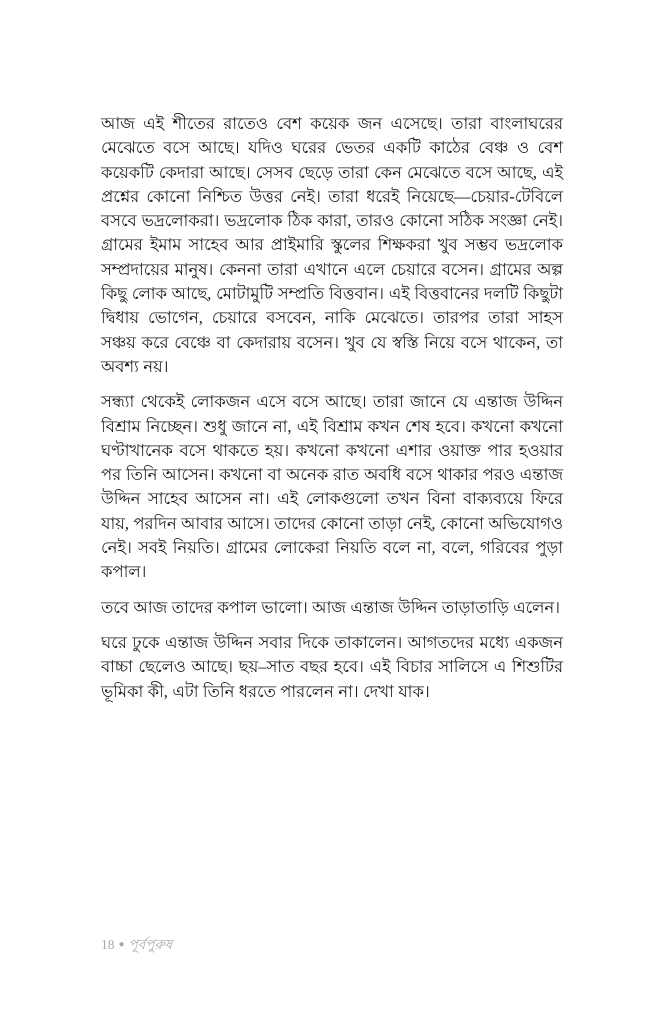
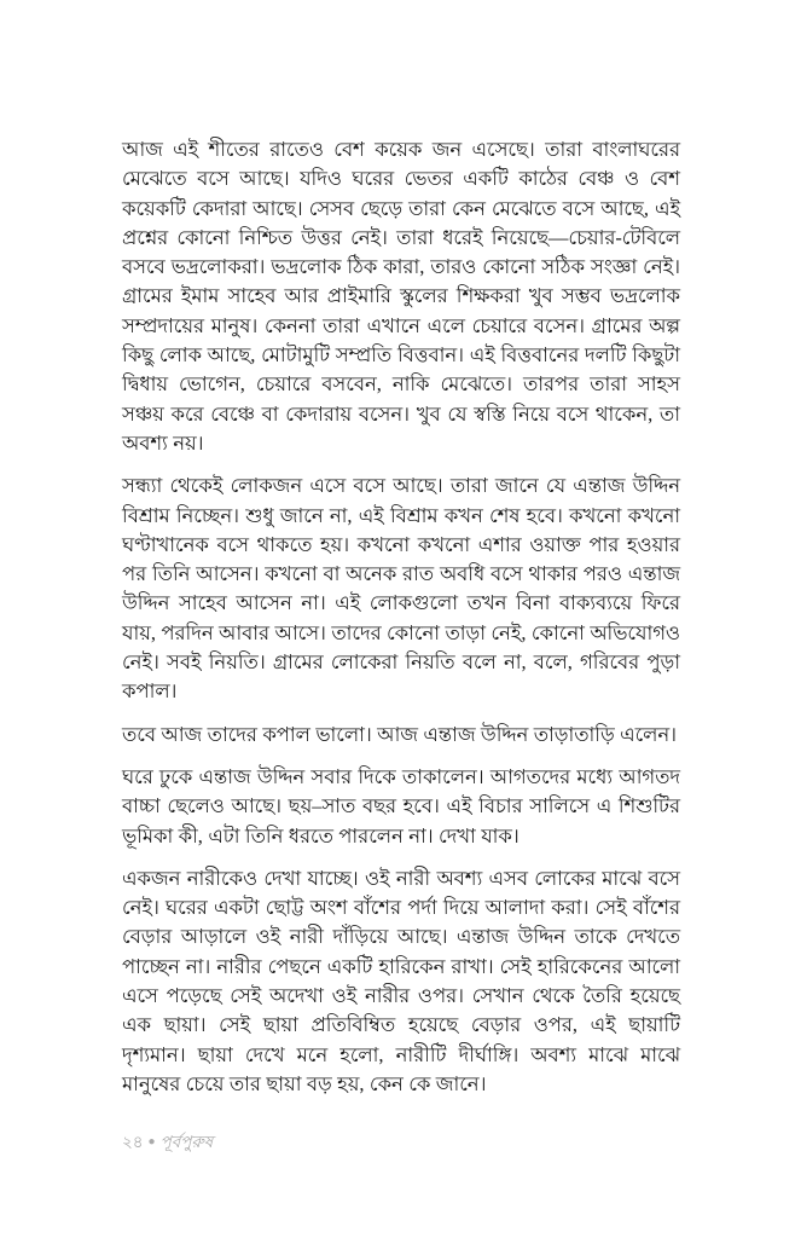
  আজ এই শীতের রাতেও বেশ কয়েক জন এসেছে। তারা বাংলাঘরের মেঝেতে বসে আছে। যদিও ঘরের ভেতর একটি কাঠের বেঞ্চ ও বেশ কয়েকটি কেদারা আছে। সেসব ছেড়ে তারা কেন মেঝেতে বসে আছে, এই প্রশ্নের কোনো নিশ্চিত উত্তর নেই। তারা ধরেই নিয়েছে—চেয়ার-টেবিলে বসবে ভদ্রলোকরা। ভদ্রলোক ঠিক কারা, তারও কোনো সঠিক সংজ্ঞা নেই। গ্রামের ইমাম সাহেব আর প্রাইমারি স্কুলের শিক্ষকরা খুব সম্ভব ভদ্রলোক সম্প্রদায়ের মানুষ। কেননা তারা এখানে এলে চেয়ারে বসেন। গ্রামের অল্প কিছু লোক আছে, মোটামুটি সম্প্রতি বিত্তবান। এই বিত্তবানের দলটি কিছুটা দ্বিধায় ভোগেন, চেয়ারে বসবেন, নাকি মেঝেতে। তারপর তারা সাহস সঞ্চয় করে বেঞ্চে বা কেদারায় বসেন। খুব যে স্বস্তি নিয়ে বসে থাকেন, তা অবশ্য নয়।
  সন্ধ্যা থেকেই লোকজন এসে বসে আছে। তারা জানে যে এন্তাজ উদ্দিন বিশ্রাম নিচ্ছেন। শুধু জানে না, এই বিশ্রাম কখন শেষ হবে। কখনো কখনো ঘণ্টাখানেক বসে থাকতে হয়। কখনো কখনো এশার ওয়াক্ত পার হওয়ার পর তিনি আসেন। কখনো বা অনেক রাত অবধি বসে থাকার পরও এন্তাজ উদ্দিন সাহেব আসেন না। এই লোকগুলো তখন বিনা বাক্যব্যয়ে ফিরে যায়, পরদিন আবার আসে। তাদের কোনো তাড়া নেই, কোনো অভিযোগও নেই। সবই নিয়তি। গ্রামের লোকেরা নিয়তি বলে না, বলে, গরিবের পুড়া কপাল।
  তবে আজ তাদের কপাল ভালো। আজ এন্তাজ উদ্দিন তাড়াতাড়ি এলেন।
- ঘরে ঢুকে এন্তাজ উদ্দিন সবার দিকে তাকালেন। আগতদের মধ্যে একজন বাচ্চা ছেলেও আছে। ছয়–সাত বছর হবে। এই বিচার সালিসে এ শিশুটির ভূমিকা কী, এটা তিনি ধরতে পারলেন না। দেখা যাক।
+ ঘরে ঢুকে এন্তাজ উদ্দিন সবার দিকে তাকালেন। আগতদের মধ্যে আগতদ বাচ্চা ছেলেও আছে। ছয়–সাত বছর হবে। এই বিচার সালিসে এ শিশুটির ভূমিকা কী, এটা তিনি ধরতে পারলেন না। দেখা যাক।
+ একজন নারীকেও দেখা যাচ্ছে। ওই নারী অবশ্য এসব লোকের মাঝে বসে নেই। ঘরের একটা ছোট্ট অংশ বাঁশের পর্দা দিয়ে আলাদা করা। সেই বাঁশের বেড়ার আড়ালে ওই নারী দাঁড়িয়ে আছে। এন্তাজ উদ্দিন তাকে দেখতে পাচ্ছেন না। নারীর পেছনে একটি হারিকেন রাখা। সেই হারিকেনের আলো এসে পড়েছে সেই অদেখা ওই নারীর ওপর। সেখান থেকে তৈরি হয়েছে এক ছায়া। সেই ছায়া প্রতিবিম্বিত হয়েছে বেড়ার ওপর, এই ছায়াটি দৃশ্যমান। ছায়া দেখে মনে হলো, নারীটি দীর্ঘাঙ্গি। অবশ্য মাঝে মাঝে মানুষের চেয়ে তার ছায়া বড় হয়, কেন কে জানে।
- 18 ● পূর্বপুরুষ
+ ২৪ ● পূর্বপুরুষ
